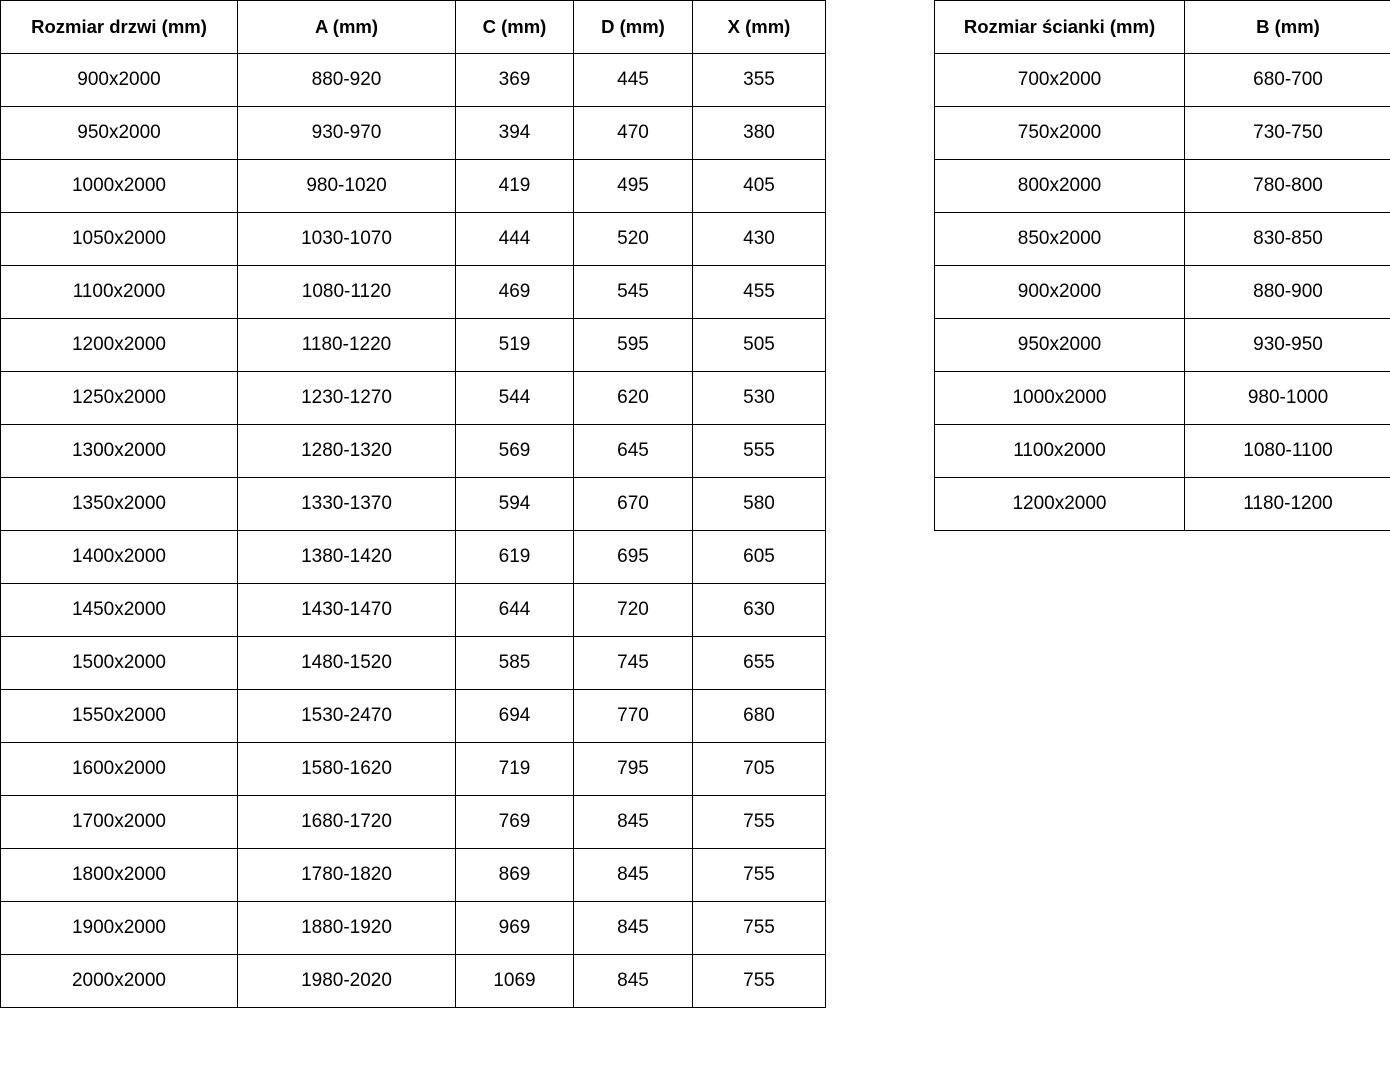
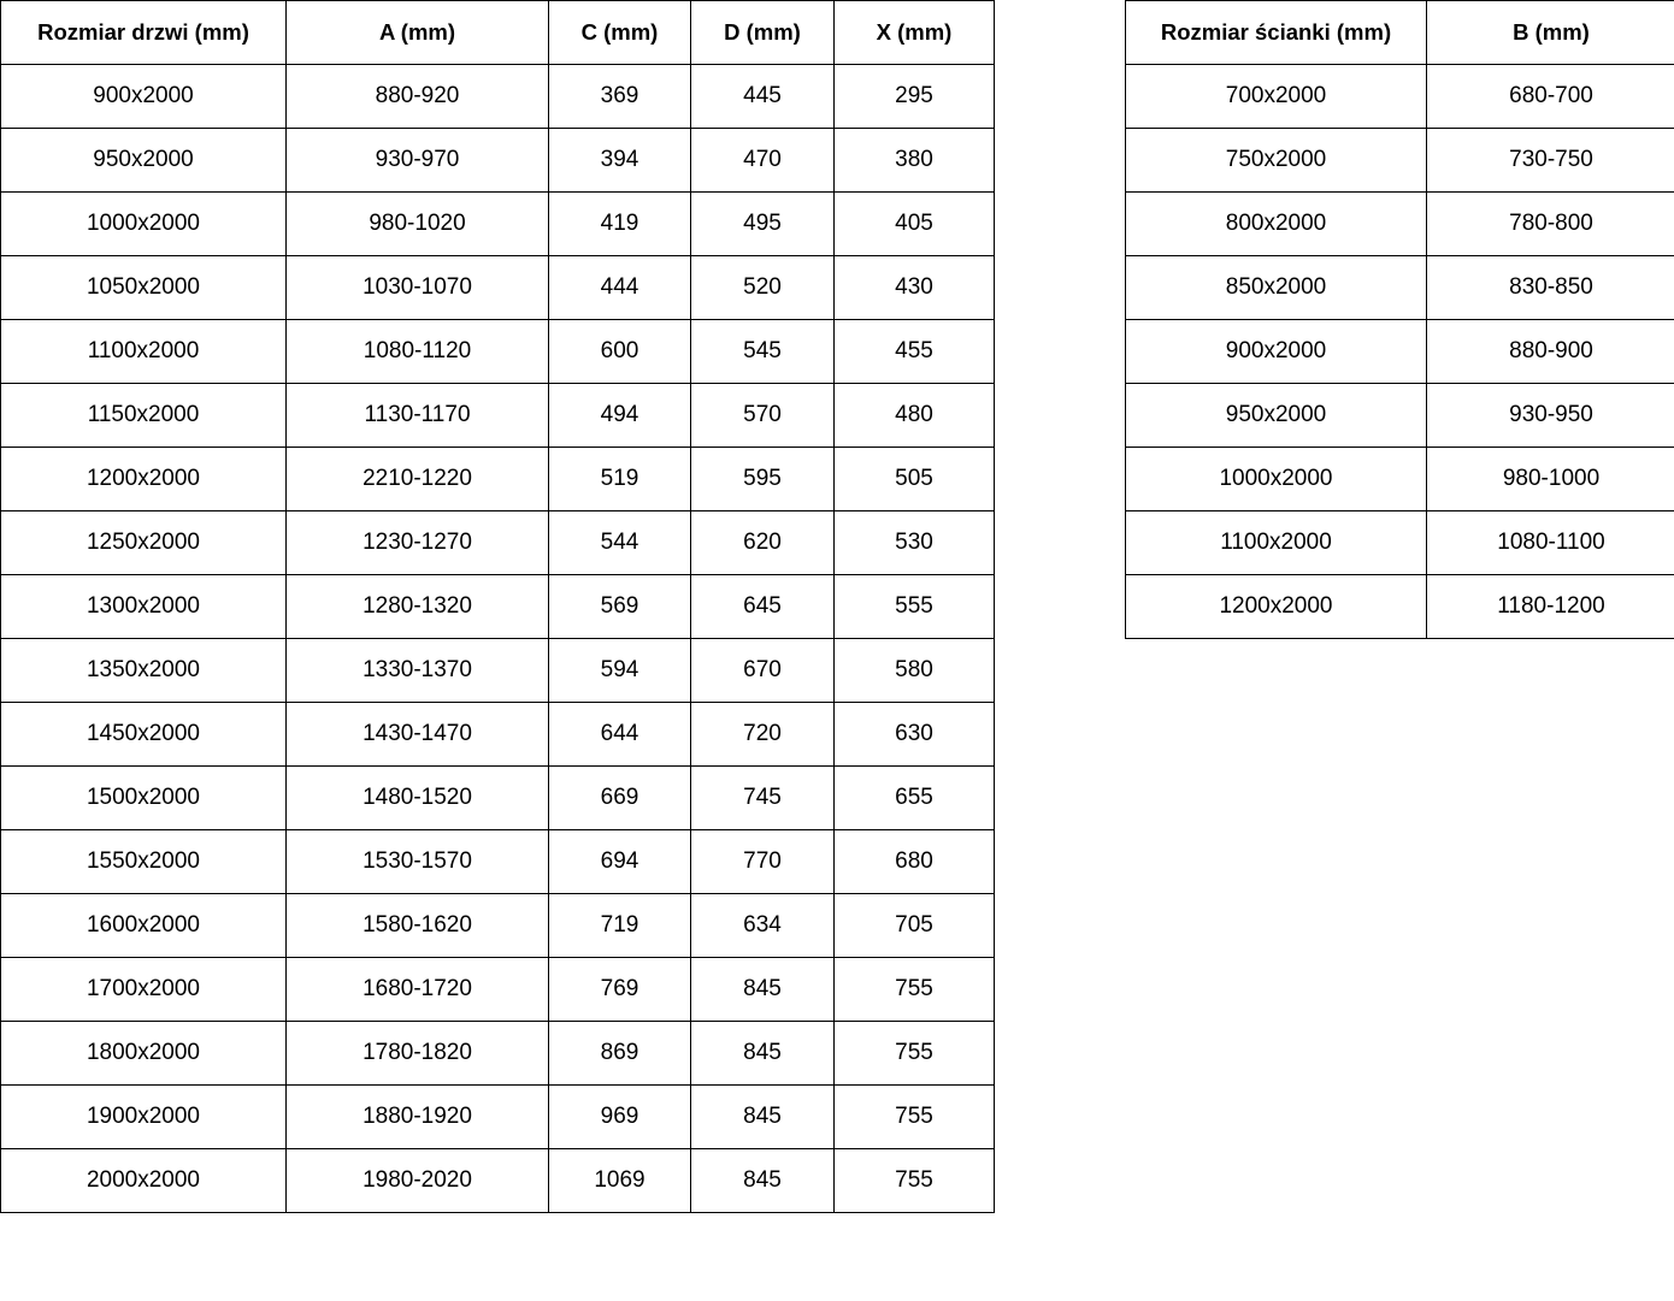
  Rozmiar drzwi (mm)	A (mm)	C (mm)	D (mm)	X (mm)
- 900x2000	880-920	369	445	355
+ 900x2000	880-920	369	445	295
  950x2000	930-970	394	470	380
  1000x2000	980-1020	419	495	405
  1050x2000	1030-1070	444	520	430
- 1100x2000	1080-1120	469	545	455
+ 1100x2000	1080-1120	600	545	455
+ 1150x2000	1130-1170	494	570	480
- 1200x2000	1180-1220	519	595	505
+ 1200x2000	2210-1220	519	595	505
  1250x2000	1230-1270	544	620	530
  1300x2000	1280-1320	569	645	555
  1350x2000	1330-1370	594	670	580
- 1400x2000	1380-1420	619	695	605
  1450x2000	1430-1470	644	720	630
- 1500x2000	1480-1520	585	745	655
+ 1500x2000	1480-1520	669	745	655
- 1550x2000	1530-2470	694	770	680
+ 1550x2000	1530-1570	694	770	680
- 1600x2000	1580-1620	719	795	705
+ 1600x2000	1580-1620	719	634	705
  1700x2000	1680-1720	769	845	755
  1800x2000	1780-1820	869	845	755
  1900x2000	1880-1920	969	845	755
  2000x2000	1980-2020	1069	845	755
  Rozmiar ścianki (mm)	B (mm)
  700x2000	680-700
  750x2000	730-750
  800x2000	780-800
  850x2000	830-850
  900x2000	880-900
  950x2000	930-950
  1000x2000	980-1000
  1100x2000	1080-1100
  1200x2000	1180-1200
